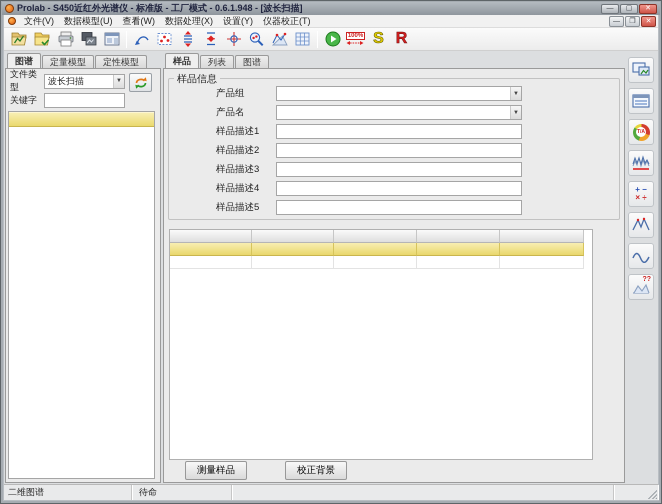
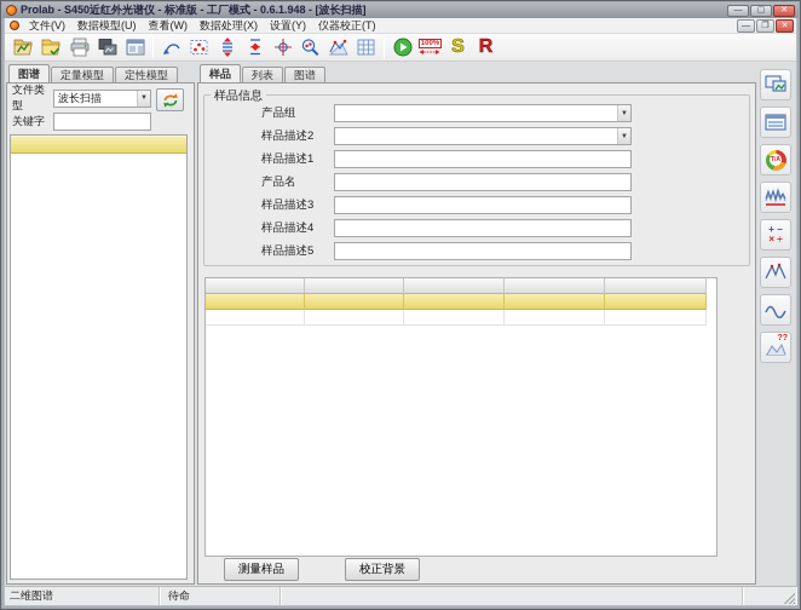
  Prolab - S450近红外光谱仪 - 标准版 - 工厂模式 - 0.6.1.948 - [波长扫描]
  文件(V)
  数据模型(U)
  查看(W)
  数据处理(X)
  设置(Y)
  仪器校正(T)
  S
  R
  图谱
  定量模型
  定性模型
  文件类型
  波长扫描
  关键字
  样品
  列表
  图谱
  样品信息
  产品组
- 产品名
+ 样品描述2
  样品描述1
- 样品描述2
+ 产品名
  样品描述3
  样品描述4
  样品描述5
  测量样品
  校正背景
  + −
  × ÷
  二维图谱
  待命
